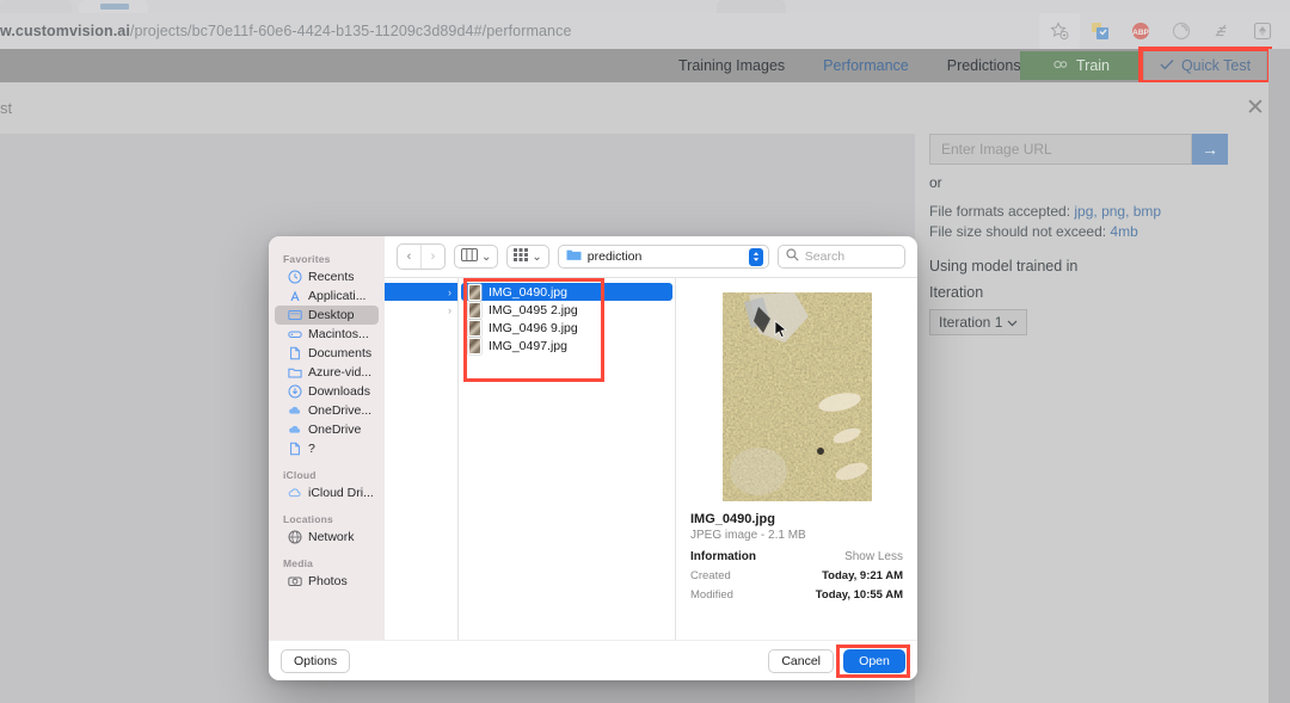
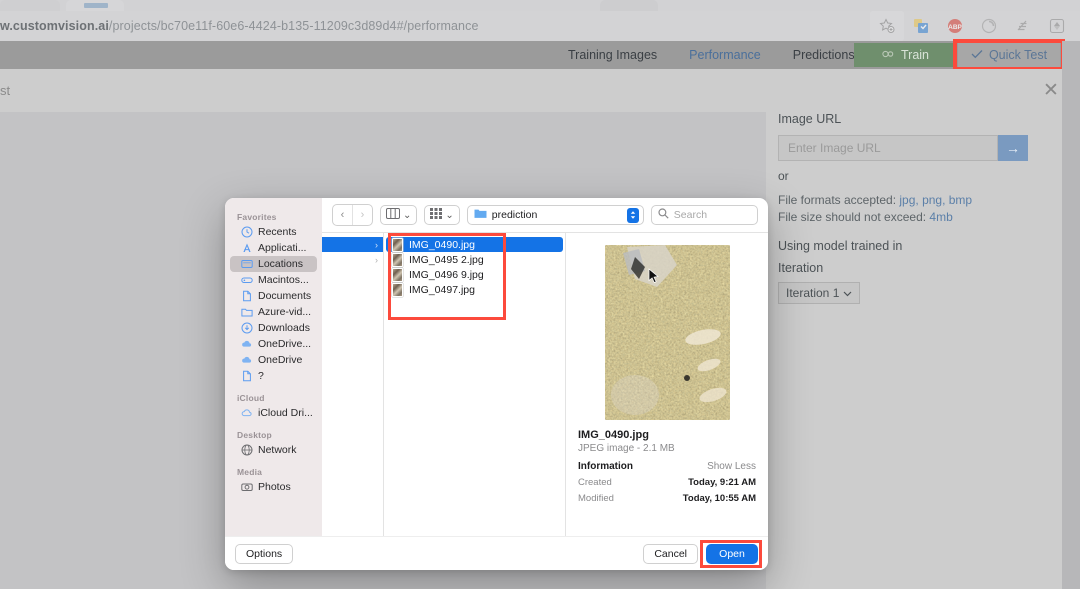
  w.customvision.ai/projects/bc70e11f-60e6-4424-b135-11209c3d89d4#/performance
  Training Images
  Performance
  Predictions
  Train
  Quick Test
  st
  ✕
+ Image URL
  Enter Image URL
  →
  or
  File formats accepted: jpg, png, bmp
  File size should not exceed: 4mb
  Using model trained in
  Iteration
  Iteration 1
  Favorites
  Recents
  Applicati...
- Desktop
+ Locations
  Macintos...
  Documents
  Azure-vid...
  Downloads
  OneDrive...
  OneDrive
  ?
  iCloud
  iCloud Dri...
- Locations
+ Desktop
  Network
  Media
  Photos
  ‹
  ›
  ⌄
  ⌄
  prediction
  Search
  ›
  ›
  IMG_0490.jpg
  IMG_0495 2.jpg
  IMG_0496 9.jpg
  IMG_0497.jpg
  IMG_0490.jpg
  JPEG image - 2.1 MB
  Information
  Show Less
  Created
  Today, 9:21 AM
  Modified
  Today, 10:55 AM
  Options
  Cancel
  Open
